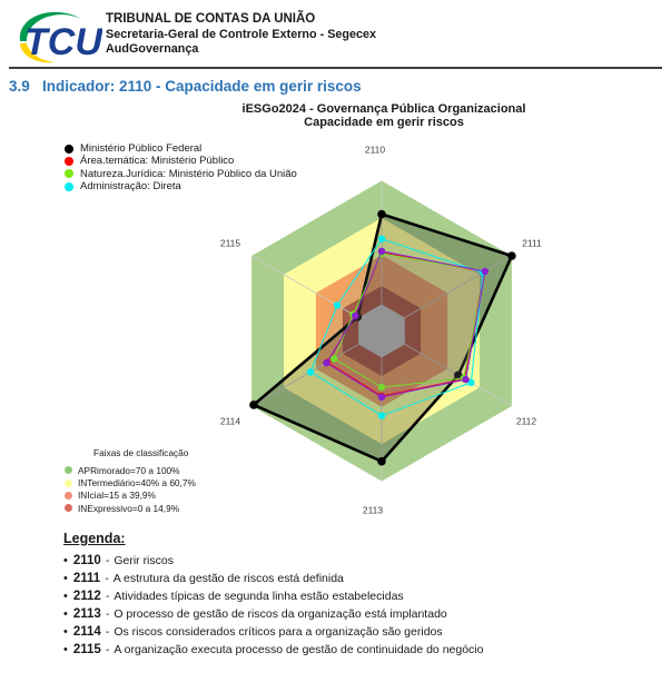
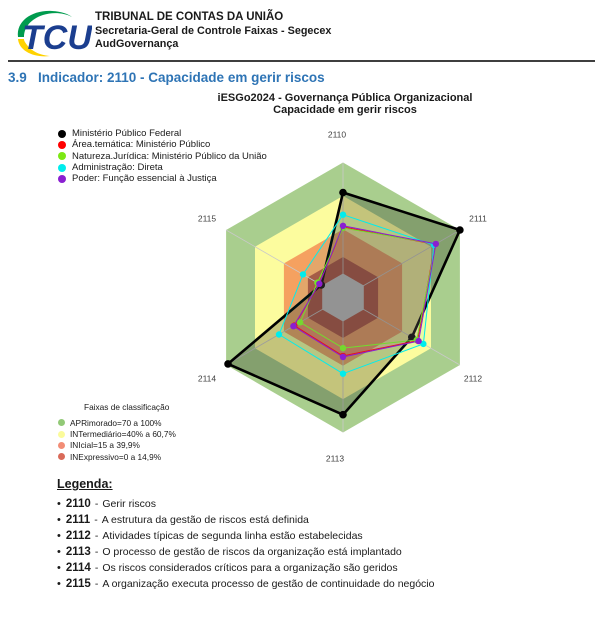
  TCU
  TRIBUNAL DE CONTAS DA UNIÃO
- Secretaria-Geral de Controle Externo - Segecex
+ Secretaria-Geral de Controle Faixas - Segecex
  AudGovernança
  3.9 Indicador: 2110 - Capacidade em gerir riscos
  iESGo2024 - Governança Pública Organizacional
  Capacidade em gerir riscos
  Ministério Público Federal
  Área.temática: Ministério Público
  Natureza.Jurídica: Ministério Público da União
  Administração: Direta
+ Poder: Função essencial à Justiça
  2110
  2111
  2112
  2113
  2114
  2115
  Faixas de classificação
  APRimorado=70 a 100%
  INTermediário=40% a 60,7%
  INIcial=15 a 39,9%
  INExpressivo=0 a 14,9%
  Legenda:
  •
  2110
  -
  Gerir riscos
  •
  2111
  -
  A estrutura da gestão de riscos está definida
  •
  2112
  -
  Atividades típicas de segunda linha estão estabelecidas
  •
  2113
  -
  O processo de gestão de riscos da organização está implantado
  •
  2114
  -
  Os riscos considerados críticos para a organização são geridos
  •
  2115
  -
  A organização executa processo de gestão de continuidade do negócio
